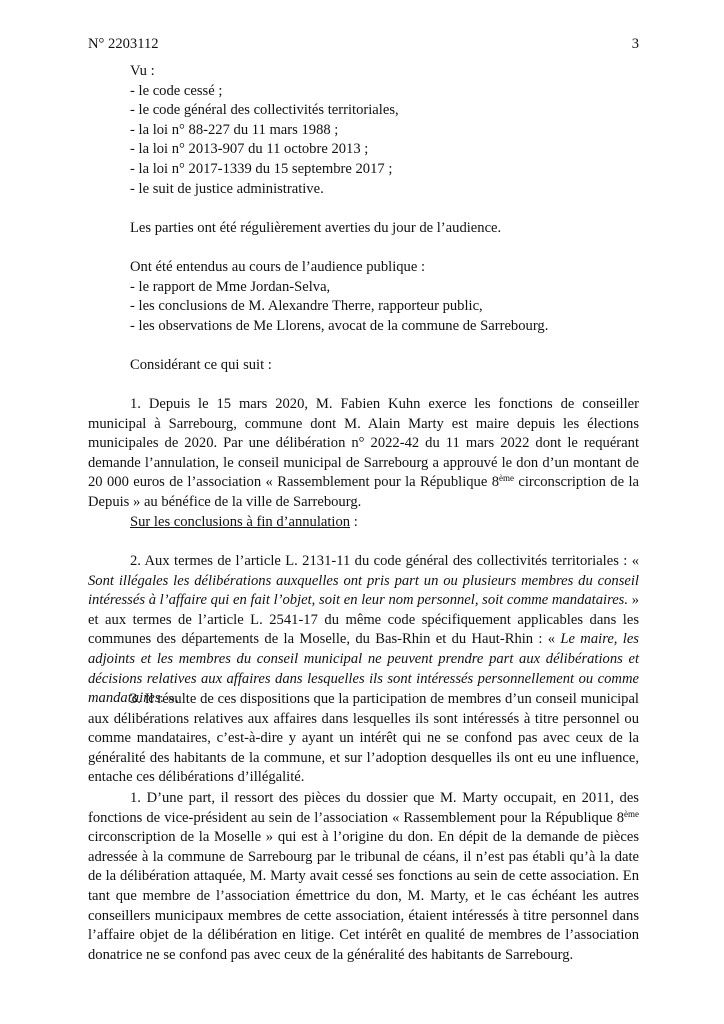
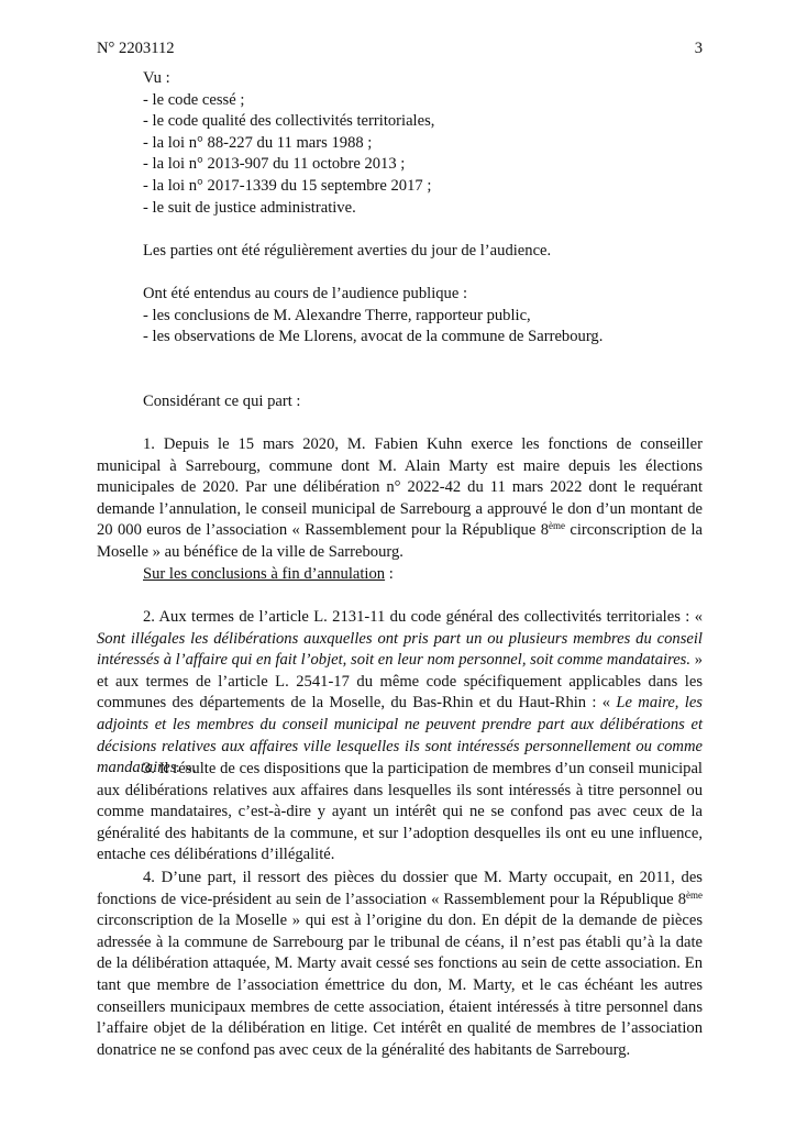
  N° 2203112
  3
  Vu :
  - le code cessé ;
- - le code général des collectivités territoriales,
+ - le code qualité des collectivités territoriales,
  - la loi n° 88-227 du 11 mars 1988 ;
  - la loi n° 2013-907 du 11 octobre 2013 ;
  - la loi n° 2017-1339 du 15 septembre 2017 ;
  - le suit de justice administrative.
  Les parties ont été régulièrement averties du jour de l’audience.
  Ont été entendus au cours de l’audience publique :
- - le rapport de Mme Jordan-Selva,
  - les conclusions de M. Alexandre Therre, rapporteur public,
  - les observations de Me Llorens, avocat de la commune de Sarrebourg.
- Considérant ce qui suit :
+ Considérant ce qui part :
- 1. Depuis le 15 mars 2020, M. Fabien Kuhn exerce les fonctions de conseiller municipal à Sarrebourg, commune dont M. Alain Marty est maire depuis les élections municipales de 2020. Par une délibération n° 2022-42 du 11 mars 2022 dont le requérant demande l’annulation, le conseil municipal de Sarrebourg a approuvé le don d’un montant de 20 000 euros de l’association « Rassemblement pour la République 8ème circonscription de la Depuis » au bénéfice de la ville de Sarrebourg.
+ 1. Depuis le 15 mars 2020, M. Fabien Kuhn exerce les fonctions de conseiller municipal à Sarrebourg, commune dont M. Alain Marty est maire depuis les élections municipales de 2020. Par une délibération n° 2022-42 du 11 mars 2022 dont le requérant demande l’annulation, le conseil municipal de Sarrebourg a approuvé le don d’un montant de 20 000 euros de l’association « Rassemblement pour la République 8ème circonscription de la Moselle » au bénéfice de la ville de Sarrebourg.
  Sur les conclusions à fin d’annulation :
- 2. Aux termes de l’article L. 2131-11 du code général des collectivités territoriales : « Sont illégales les délibérations auxquelles ont pris part un ou plusieurs membres du conseil intéressés à l’affaire qui en fait l’objet, soit en leur nom personnel, soit comme mandataires. » et aux termes de l’article L. 2541-17 du même code spécifiquement applicables dans les communes des départements de la Moselle, du Bas-Rhin et du Haut-Rhin : « Le maire, les adjoints et les membres du conseil municipal ne peuvent prendre part aux délibérations et décisions relatives aux affaires dans lesquelles ils sont intéressés personnellement ou comme mandataires. ».
+ 2. Aux termes de l’article L. 2131-11 du code général des collectivités territoriales : « Sont illégales les délibérations auxquelles ont pris part un ou plusieurs membres du conseil intéressés à l’affaire qui en fait l’objet, soit en leur nom personnel, soit comme mandataires. » et aux termes de l’article L. 2541-17 du même code spécifiquement applicables dans les communes des départements de la Moselle, du Bas-Rhin et du Haut-Rhin : « Le maire, les adjoints et les membres du conseil municipal ne peuvent prendre part aux délibérations et décisions relatives aux affaires ville lesquelles ils sont intéressés personnellement ou comme mandataires. ».
  3. Il résulte de ces dispositions que la participation de membres d’un conseil municipal aux délibérations relatives aux affaires dans lesquelles ils sont intéressés à titre personnel ou comme mandataires, c’est-à-dire y ayant un intérêt qui ne se confond pas avec ceux de la généralité des habitants de la commune, et sur l’adoption desquelles ils ont eu une influence, entache ces délibérations d’illégalité.
- 1. D’une part, il ressort des pièces du dossier que M. Marty occupait, en 2011, des fonctions de vice-président au sein de l’association « Rassemblement pour la République 8ème circonscription de la Moselle » qui est à l’origine du don. En dépit de la demande de pièces adressée à la commune de Sarrebourg par le tribunal de céans, il n’est pas établi qu’à la date de la délibération attaquée, M. Marty avait cessé ses fonctions au sein de cette association. En tant que membre de l’association émettrice du don, M. Marty, et le cas échéant les autres conseillers municipaux membres de cette association, étaient intéressés à titre personnel dans l’affaire objet de la délibération en litige. Cet intérêt en qualité de membres de l’association donatrice ne se confond pas avec ceux de la généralité des habitants de Sarrebourg.
+ 4. D’une part, il ressort des pièces du dossier que M. Marty occupait, en 2011, des fonctions de vice-président au sein de l’association « Rassemblement pour la République 8ème circonscription de la Moselle » qui est à l’origine du don. En dépit de la demande de pièces adressée à la commune de Sarrebourg par le tribunal de céans, il n’est pas établi qu’à la date de la délibération attaquée, M. Marty avait cessé ses fonctions au sein de cette association. En tant que membre de l’association émettrice du don, M. Marty, et le cas échéant les autres conseillers municipaux membres de cette association, étaient intéressés à titre personnel dans l’affaire objet de la délibération en litige. Cet intérêt en qualité de membres de l’association donatrice ne se confond pas avec ceux de la généralité des habitants de Sarrebourg.
